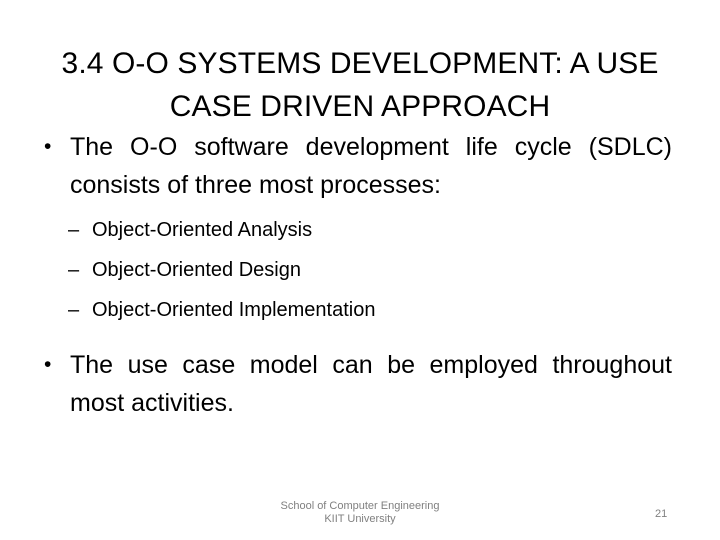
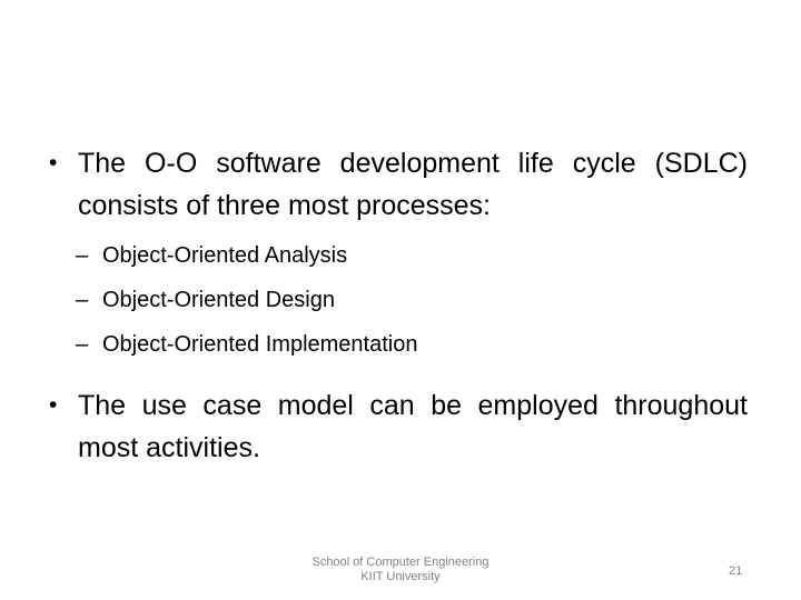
- 3.4 O-O SYSTEMS DEVELOPMENT: A USE CASE DRIVEN APPROACH
  •
  The O-O software development life cycle (SDLC) consists of three most processes:
  –
  Object-Oriented Analysis
  –
  Object-Oriented Design
  –
  Object-Oriented Implementation
  •
  The use case model can be employed throughout most activities.
  School of Computer Engineering
  KIIT University
  21
